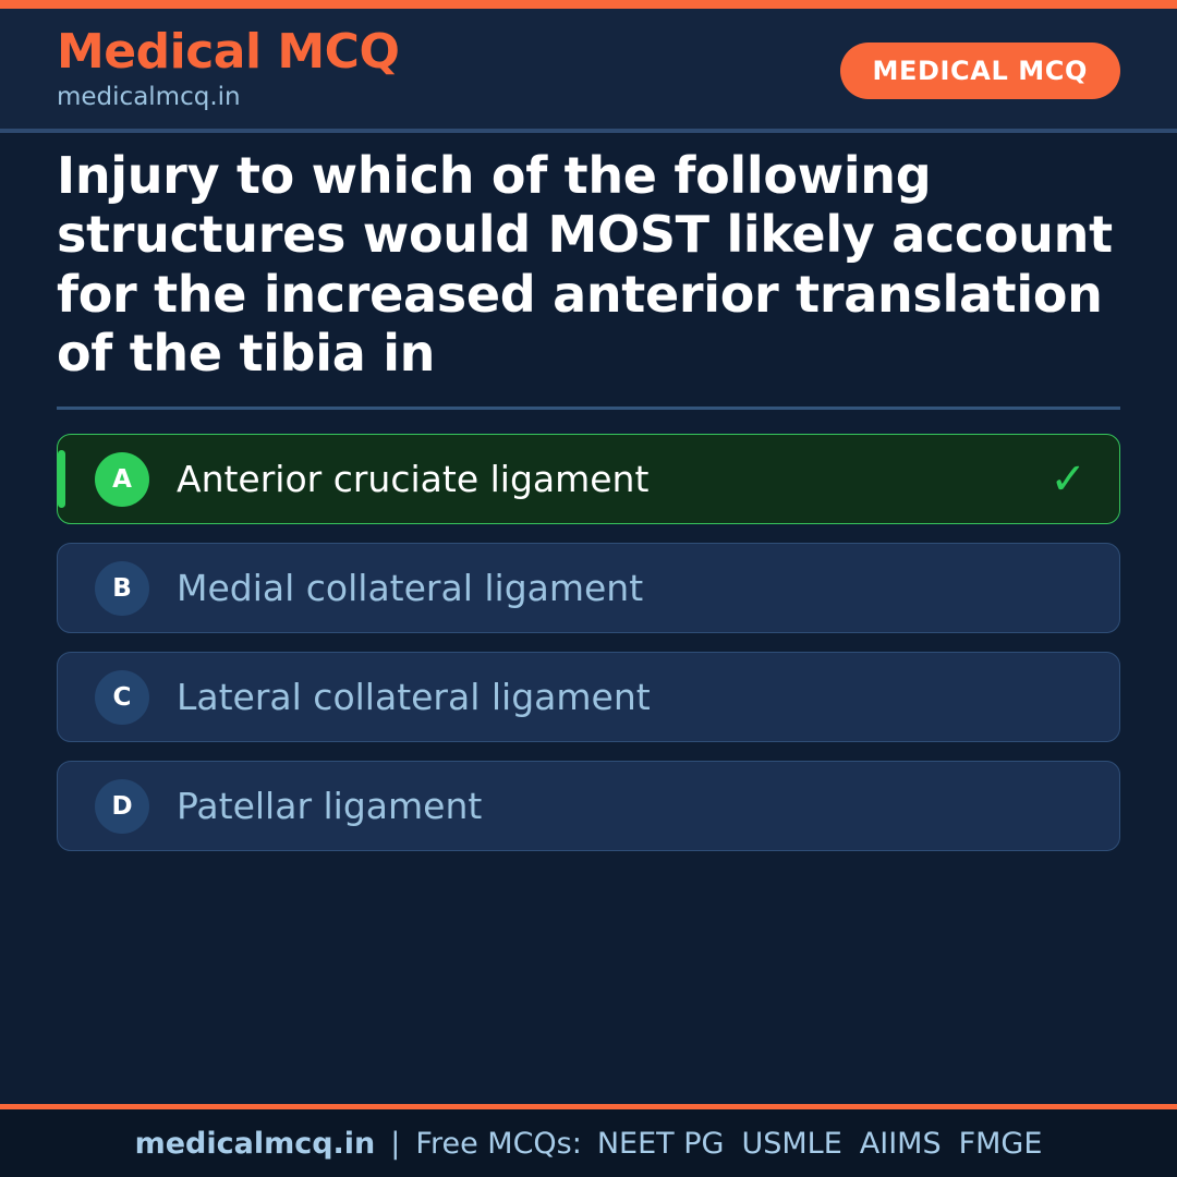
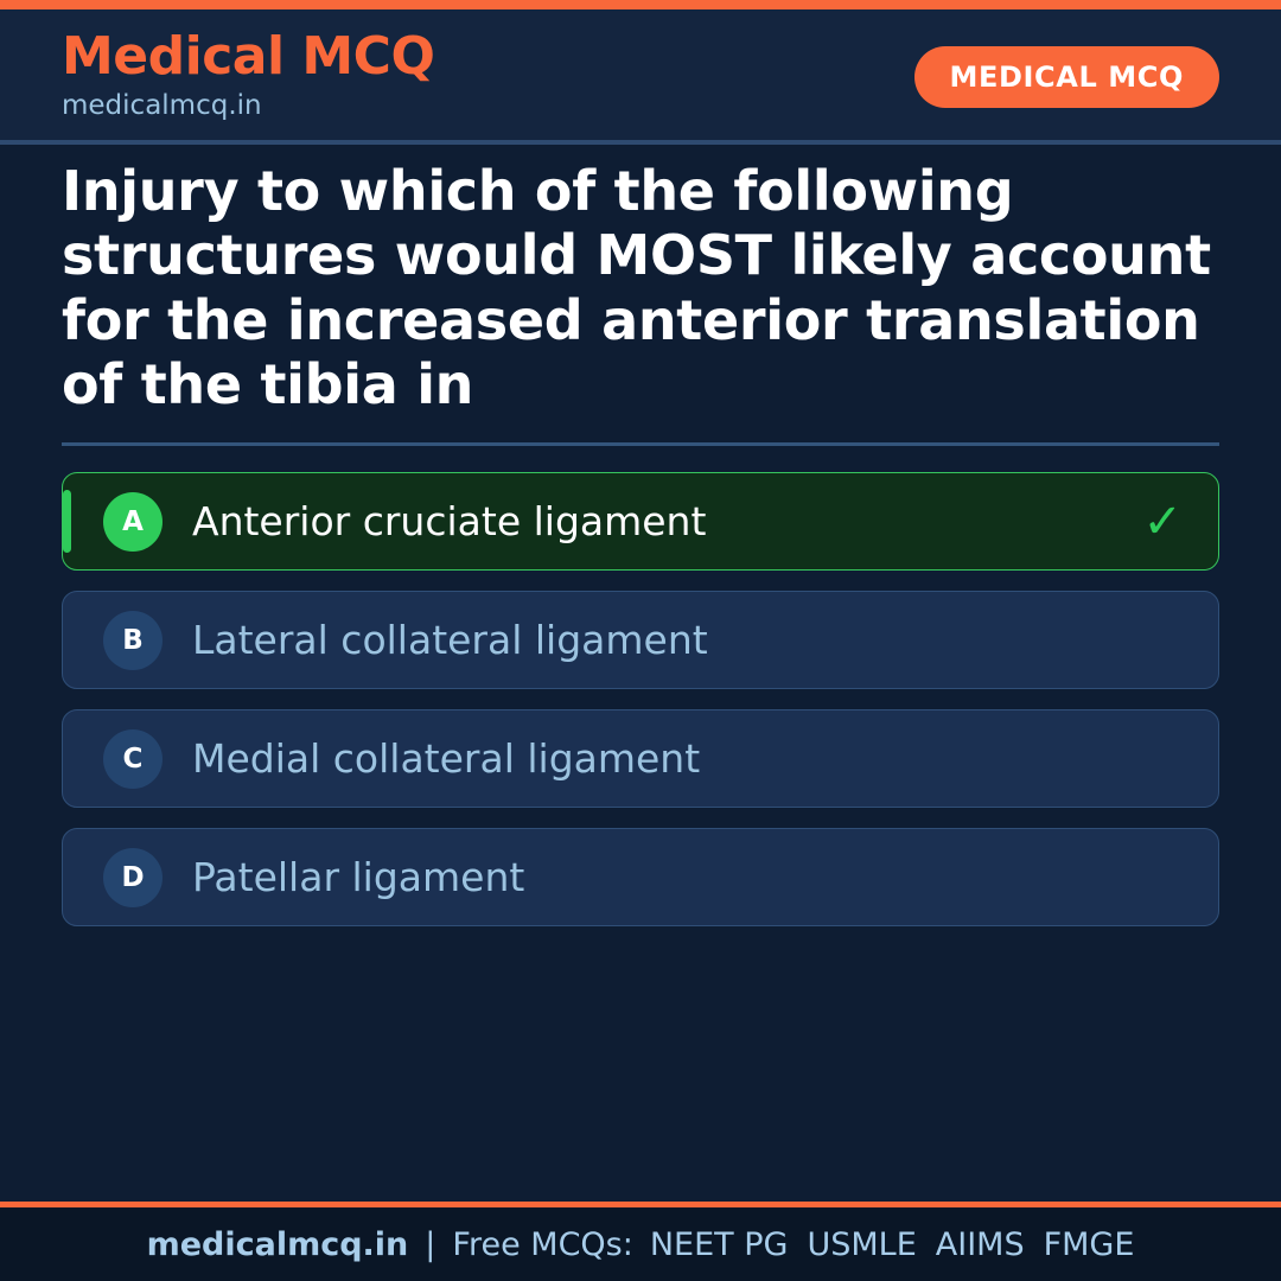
  Medical MCQ
  medicalmcq.in
  MEDICAL MCQ
  Injury to which of the following structures would MOST likely account for the increased anterior translation of the tibia in
  A
  Anterior cruciate ligament
  ✓
  B
- Medial collateral ligament
+ Lateral collateral ligament
  C
- Lateral collateral ligament
+ Medial collateral ligament
  D
  Patellar ligament
  medicalmcq.in
  |
  Free MCQs:
  NEET PG
  USMLE
  AIIMS
  FMGE
